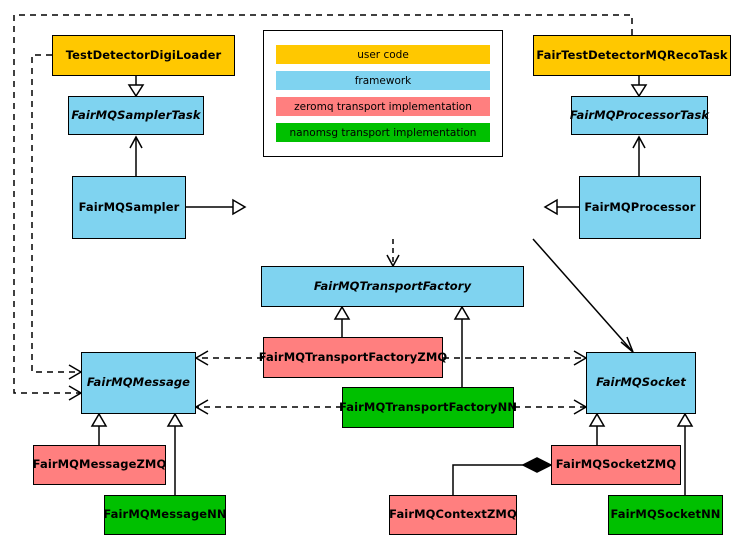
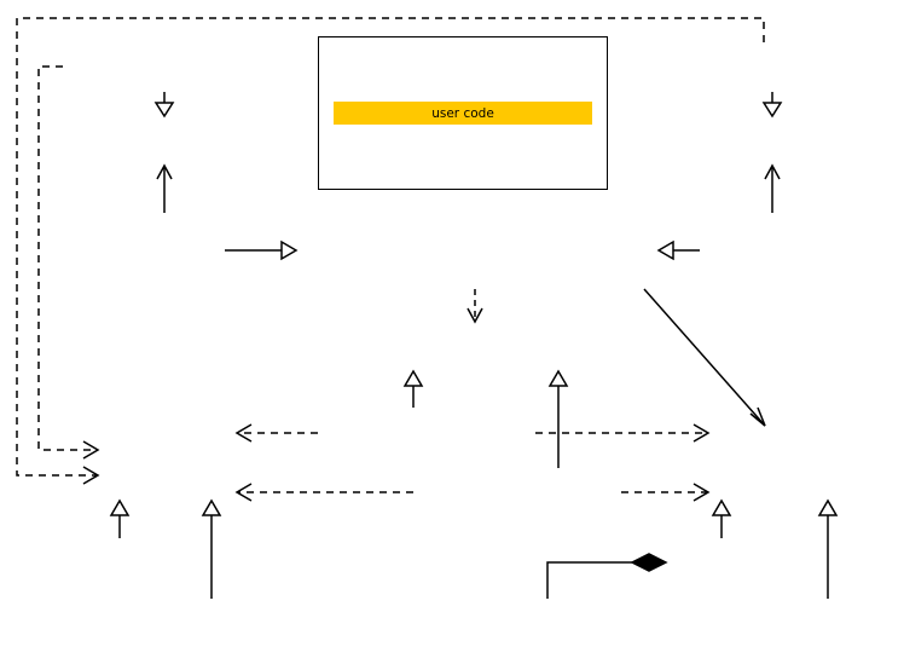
  user code
- framework
- zeromq transport implementation
- nanomsg transport implementation
- TestDetectorDigiLoader
- FairTestDetectorMQRecoTask
- FairMQSamplerTask
- FairMQProcessorTask
- FairMQSampler
- FairMQProcessor
- FairMQTransportFactory
- FairMQTransportFactoryZMQ
- FairMQTransportFactoryNN
- FairMQMessage
- FairMQSocket
- FairMQMessageZMQ
- FairMQMessageNN
- FairMQSocketZMQ
- FairMQSocketNN
- FairMQContextZMQ
